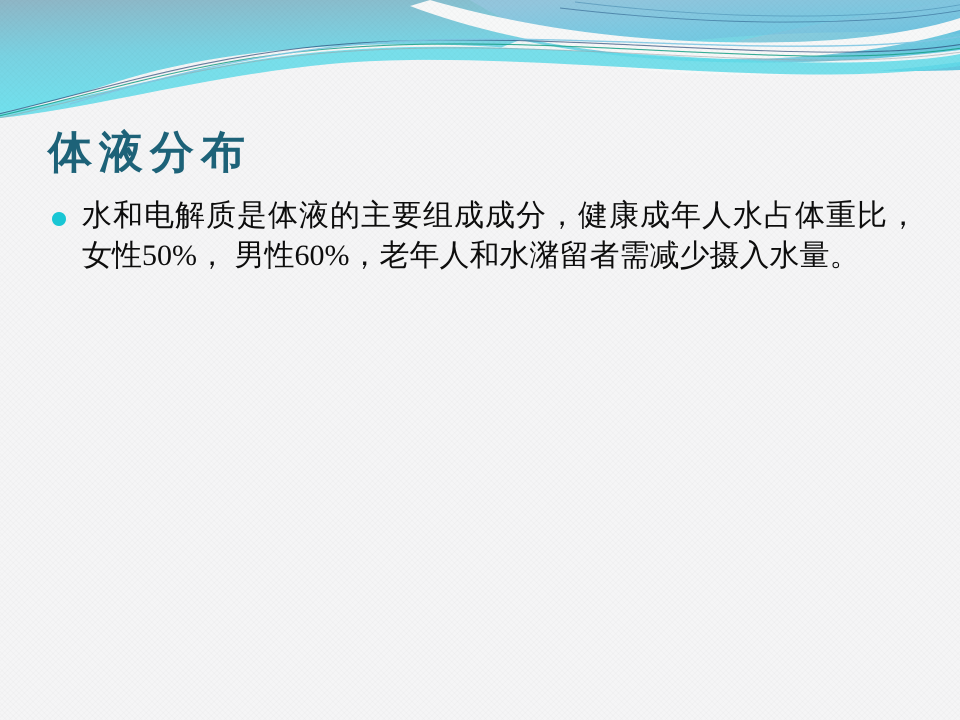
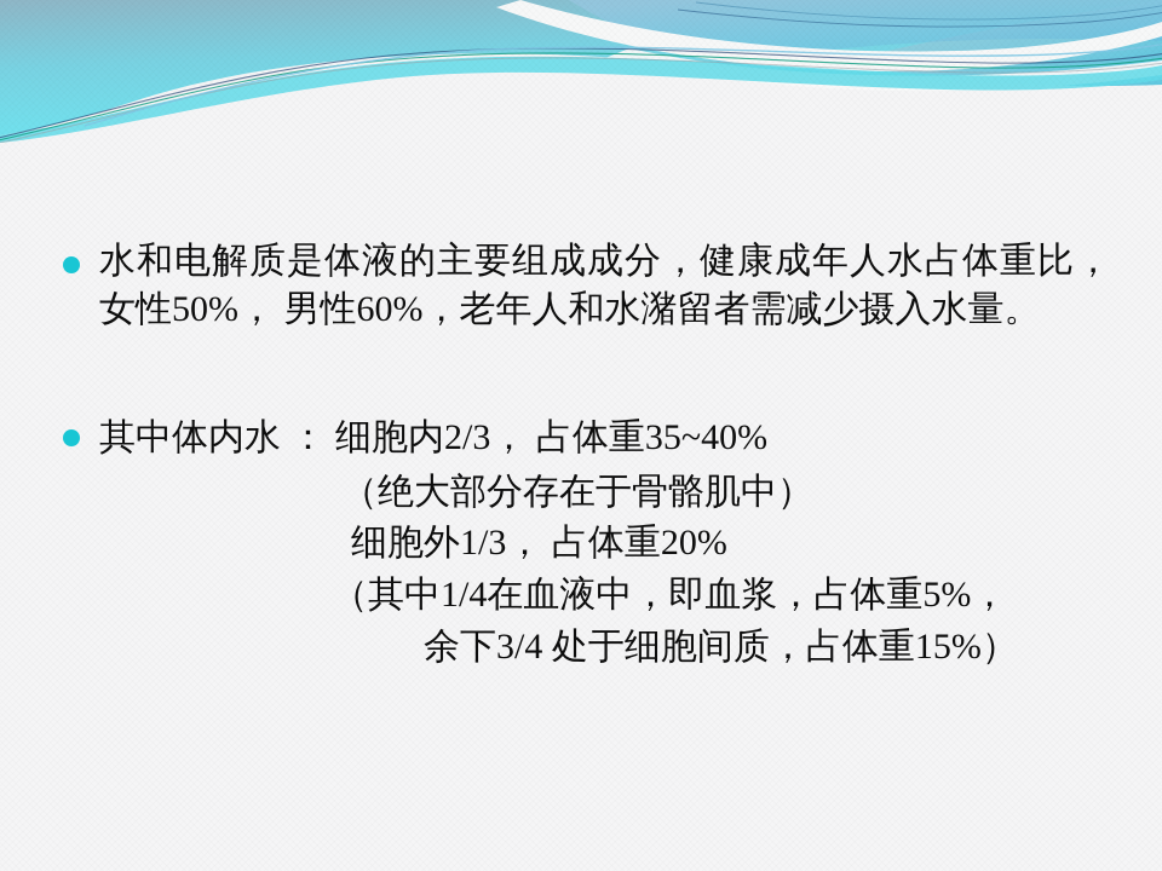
- 体液分布
  水和电解质是体液的主要组成成分，健康成年人水占体重比，女性50%， 男性60%，老年人和水潴留者需减少摄入水量。
+ 其中体内水 ： 细胞内2/3， 占体重35~40%
+ （绝大部分存在于骨骼肌中）
+ 细胞外1/3， 占体重20%
+ （其中1/4在血液中，即血浆，占体重5%，
+ 余下3/4 处于细胞间质，占体重15%）
